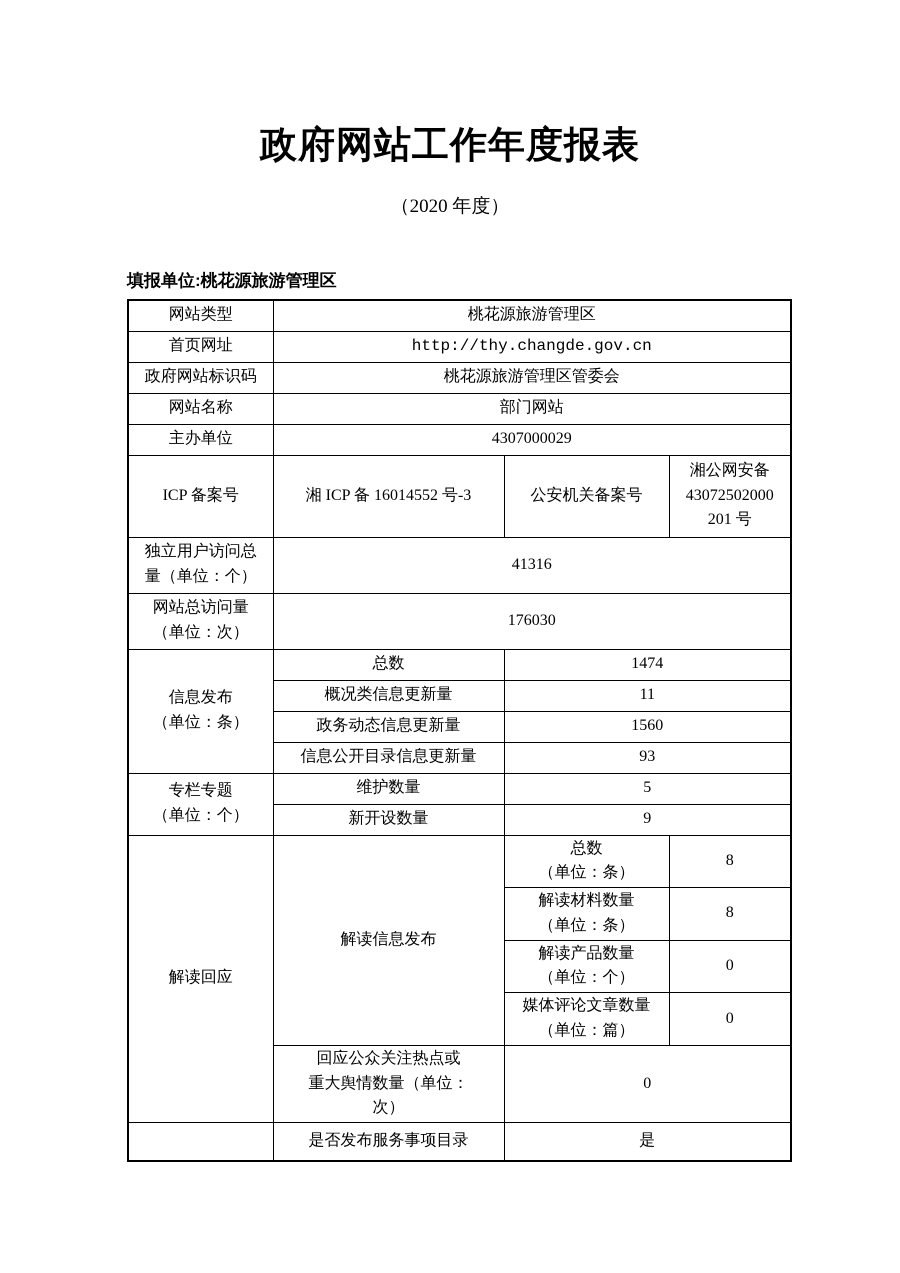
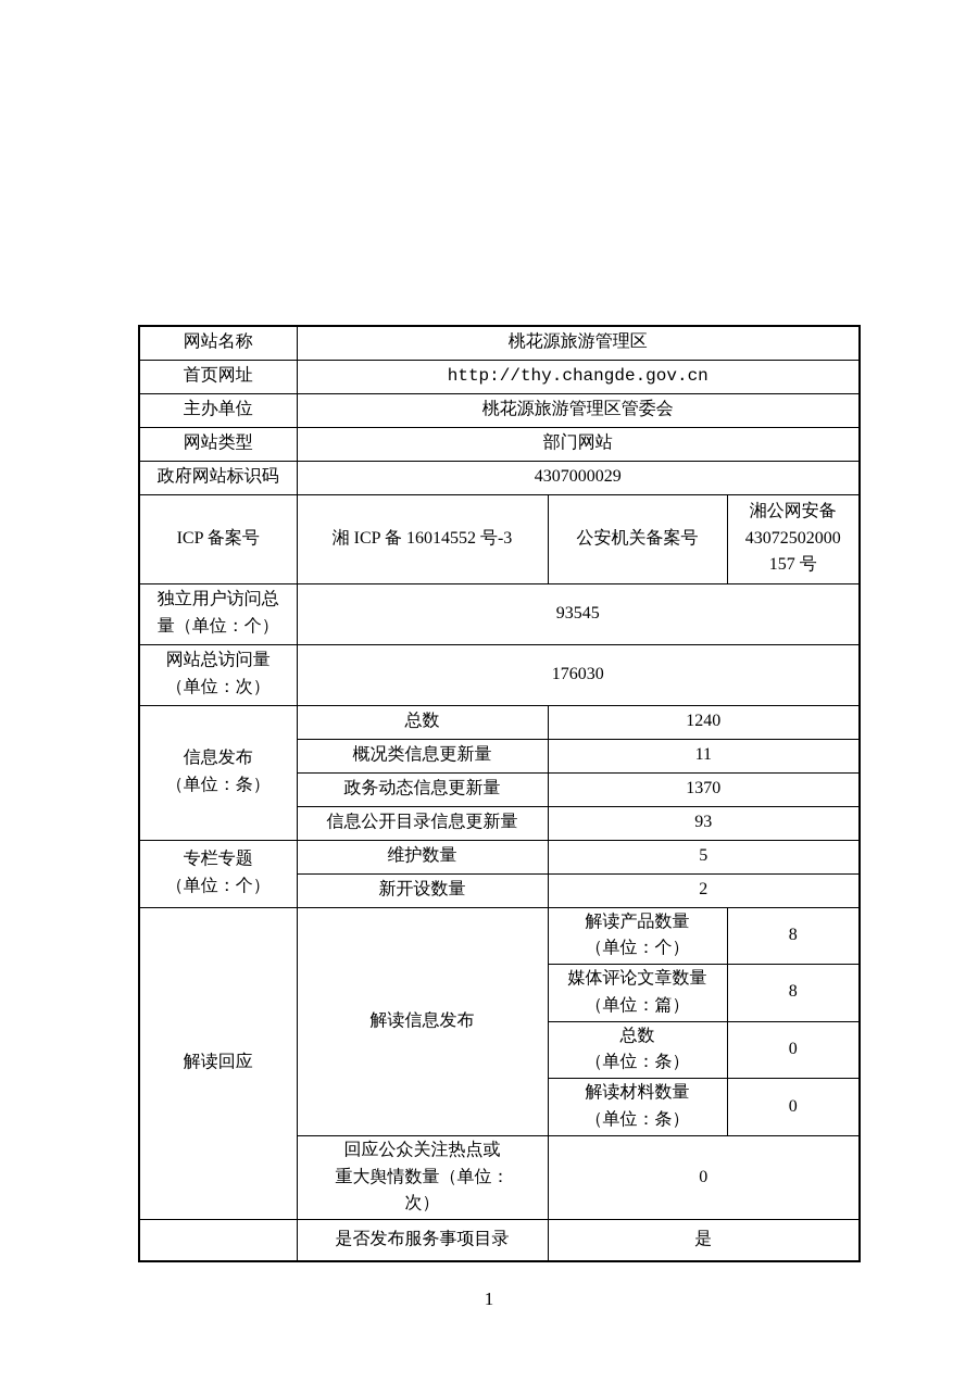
- 政府网站工作年度报表
- （2020 年度）
- 填报单位:桃花源旅游管理区
- 网站类型	桃花源旅游管理区
+ 网站名称	桃花源旅游管理区
  首页网址	http://thy.changde.gov.cn
- 政府网站标识码	桃花源旅游管理区管委会
+ 主办单位	桃花源旅游管理区管委会
- 网站名称	部门网站
+ 网站类型	部门网站
- 主办单位	4307000029
+ 政府网站标识码	4307000029
- ICP 备案号	湘 ICP 备 16014552 号-3	公安机关备案号	湘公网安备 43072502000 201 号
+ ICP 备案号	湘 ICP 备 16014552 号-3	公安机关备案号	湘公网安备 43072502000 157 号
- 独立用户访问总 量（单位：个）	41316
+ 独立用户访问总 量（单位：个）	93545
  网站总访问量 （单位：次）	176030
- 信息发布 （单位：条）	总数	1474
+ 信息发布 （单位：条）	总数	1240
  概况类信息更新量	11
- 政务动态信息更新量	1560
+ 政务动态信息更新量	1370
  信息公开目录信息更新量	93
  专栏专题 （单位：个）	维护数量	5
- 新开设数量	9
+ 新开设数量	2
- 解读回应	解读信息发布	总数 （单位：条）	8
+ 解读回应	解读信息发布	解读产品数量 （单位：个）	8
- 解读材料数量 （单位：条）	8
+ 媒体评论文章数量 （单位：篇）	8
- 解读产品数量 （单位：个）	0
+ 总数 （单位：条）	0
- 媒体评论文章数量 （单位：篇）	0
+ 解读材料数量 （单位：条）	0
  回应公众关注热点或 重大舆情数量（单位： 次）	0
  	是否发布服务事项目录	是
+ 1
